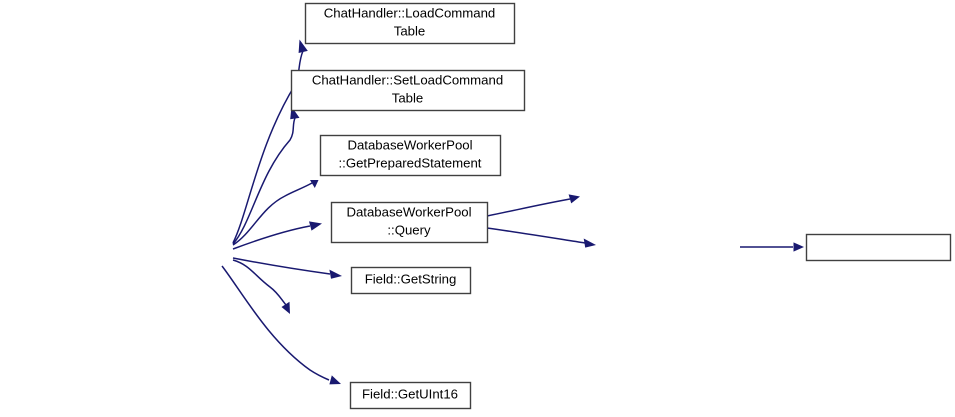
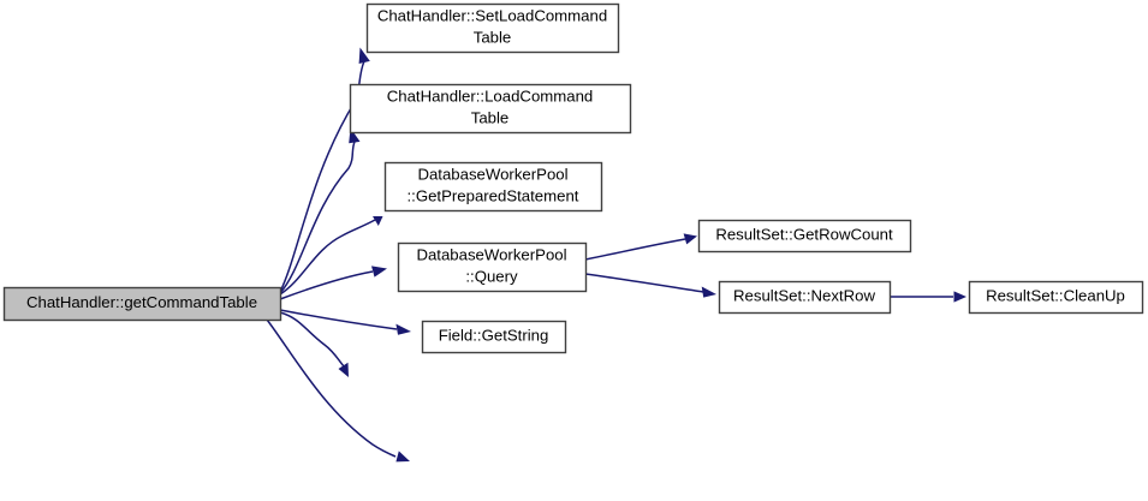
+ ChatHandler::getCommandTable
- ChatHandler::LoadCommand
+ ChatHandler::SetLoadCommand
  Table
- ChatHandler::SetLoadCommand
+ ChatHandler::LoadCommand
  Table
  DatabaseWorkerPool
  ::GetPreparedStatement
  DatabaseWorkerPool
  ::Query
+ ResultSet::GetRowCount
+ ResultSet::NextRow
+ ResultSet::CleanUp
  Field::GetString
- Field::GetUInt16
